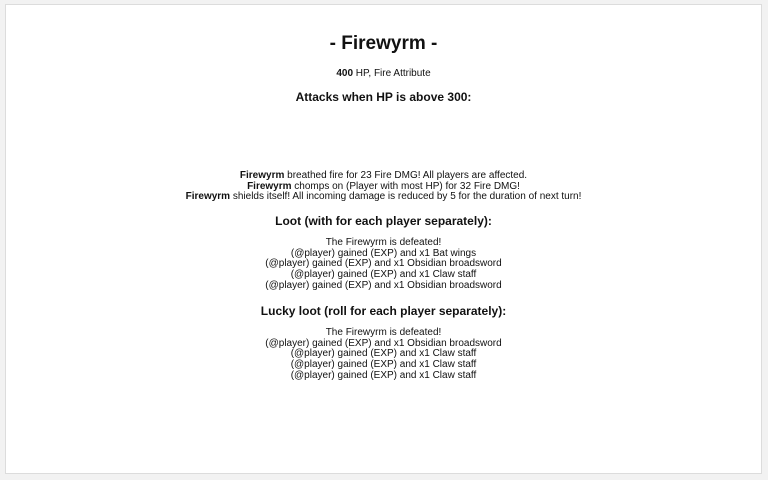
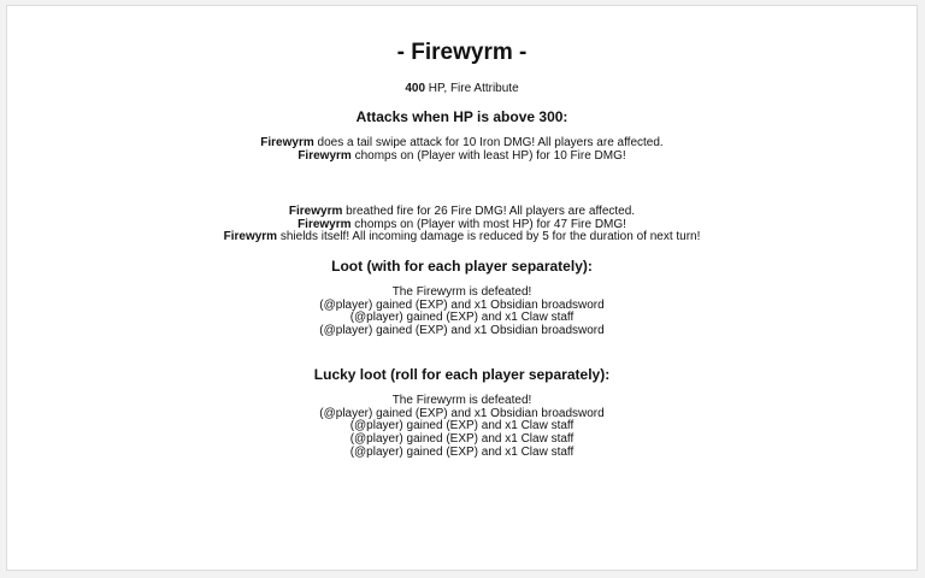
  - Firewyrm -
  400 HP, Fire Attribute
  Attacks when HP is above 300:
+ Firewyrm does a tail swipe attack for 10 Iron DMG! All players are affected.
+ Firewyrm chomps on (Player with least HP) for 10 Fire DMG!
- Firewyrm breathed fire for 23 Fire DMG! All players are affected.
+ Firewyrm breathed fire for 26 Fire DMG! All players are affected.
- Firewyrm chomps on (Player with most HP) for 32 Fire DMG!
+ Firewyrm chomps on (Player with most HP) for 47 Fire DMG!
  Firewyrm shields itself! All incoming damage is reduced by 5 for the duration of next turn!
  Loot (with for each player separately):
  The Firewyrm is defeated!
- (@player) gained (EXP) and x1 Bat wings
  (@player) gained (EXP) and x1 Obsidian broadsword
  (@player) gained (EXP) and x1 Claw staff
  (@player) gained (EXP) and x1 Obsidian broadsword
  Lucky loot (roll for each player separately):
  The Firewyrm is defeated!
  (@player) gained (EXP) and x1 Obsidian broadsword
  (@player) gained (EXP) and x1 Claw staff
  (@player) gained (EXP) and x1 Claw staff
  (@player) gained (EXP) and x1 Claw staff
